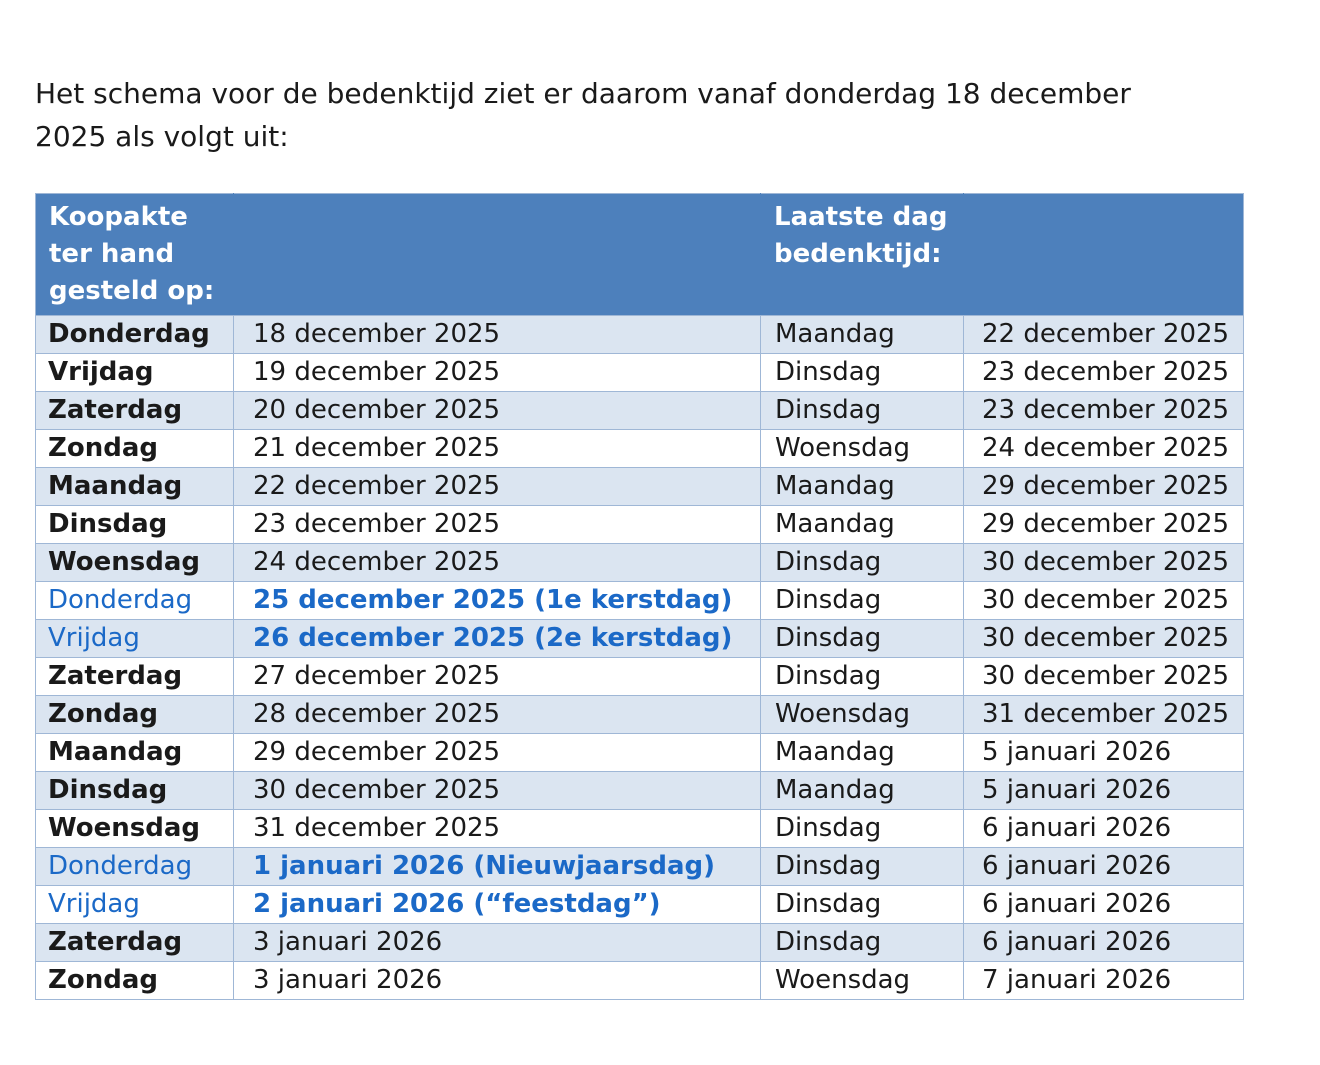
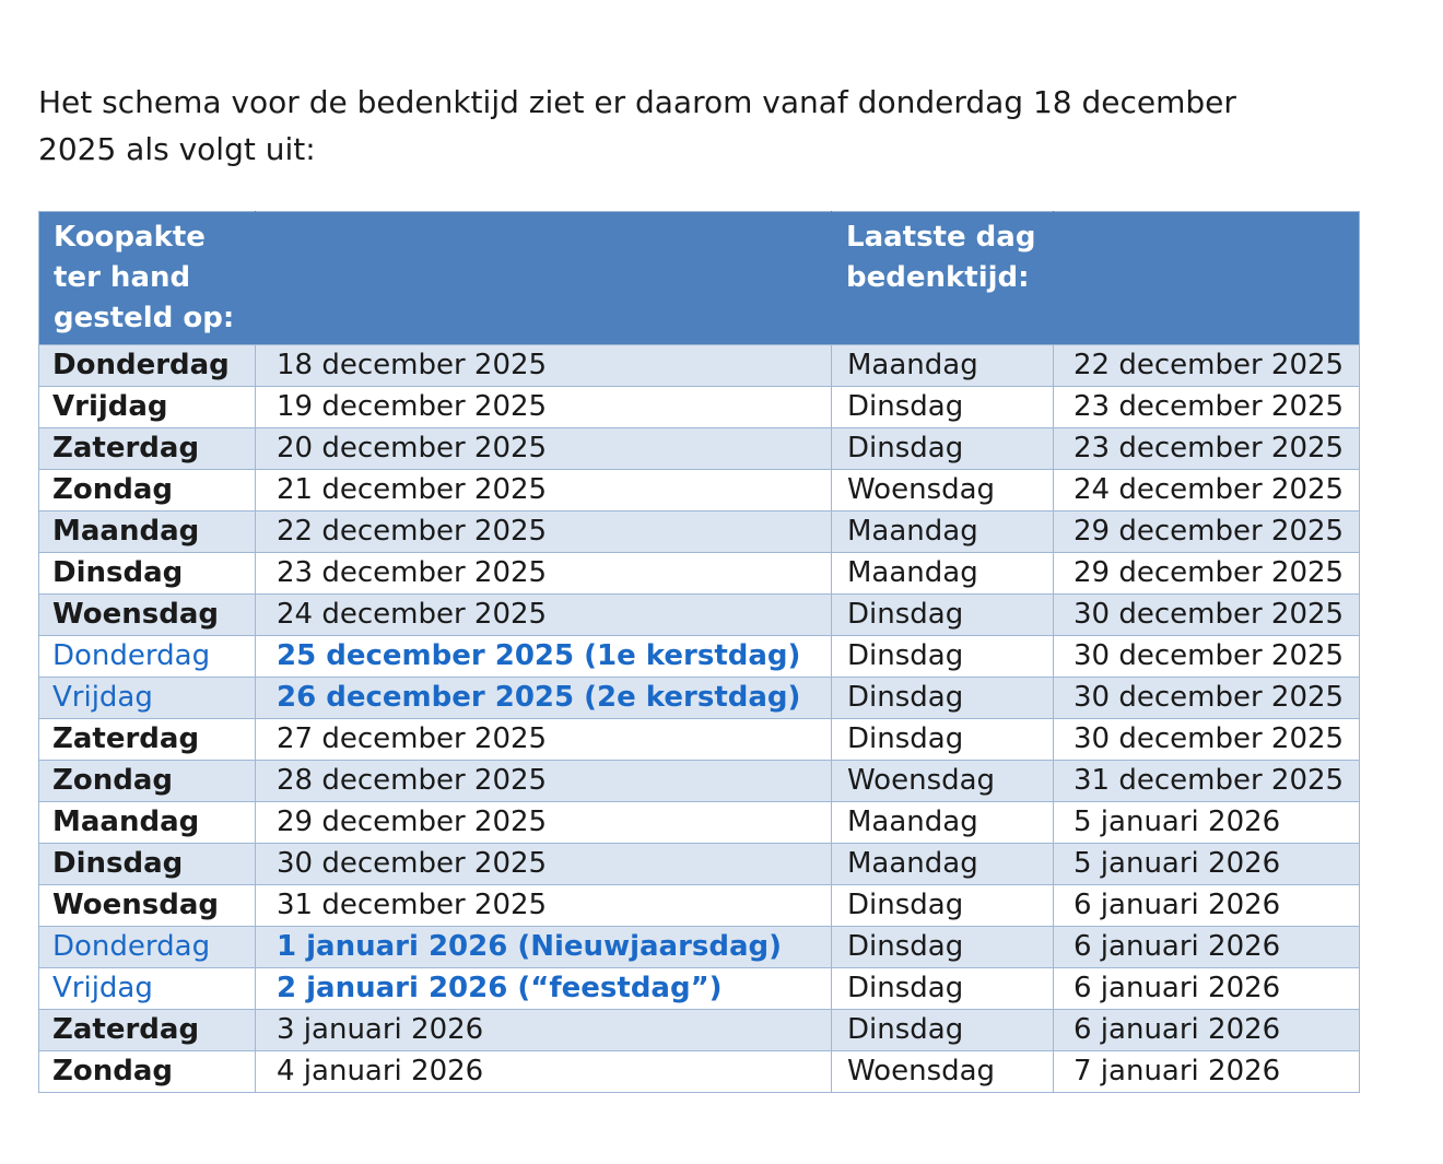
  Het schema voor de bedenktijd ziet er daarom vanaf donderdag 18 december
  2025 als volgt uit:
  Koopakte ter hand gesteld op:		Laatste dag bedenktijd:
  Donderdag	18 december 2025	Maandag	22 december 2025
  Vrijdag	19 december 2025	Dinsdag	23 december 2025
  Zaterdag	20 december 2025	Dinsdag	23 december 2025
  Zondag	21 december 2025	Woensdag	24 december 2025
  Maandag	22 december 2025	Maandag	29 december 2025
  Dinsdag	23 december 2025	Maandag	29 december 2025
  Woensdag	24 december 2025	Dinsdag	30 december 2025
  Donderdag	25 december 2025 (1e kerstdag)	Dinsdag	30 december 2025
  Vrijdag	26 december 2025 (2e kerstdag)	Dinsdag	30 december 2025
  Zaterdag	27 december 2025	Dinsdag	30 december 2025
  Zondag	28 december 2025	Woensdag	31 december 2025
  Maandag	29 december 2025	Maandag	5 januari 2026
  Dinsdag	30 december 2025	Maandag	5 januari 2026
  Woensdag	31 december 2025	Dinsdag	6 januari 2026
  Donderdag	1 januari 2026 (Nieuwjaarsdag)	Dinsdag	6 januari 2026
  Vrijdag	2 januari 2026 (“feestdag”)	Dinsdag	6 januari 2026
  Zaterdag	3 januari 2026	Dinsdag	6 januari 2026
- Zondag	3 januari 2026	Woensdag	7 januari 2026
+ Zondag	4 januari 2026	Woensdag	7 januari 2026
